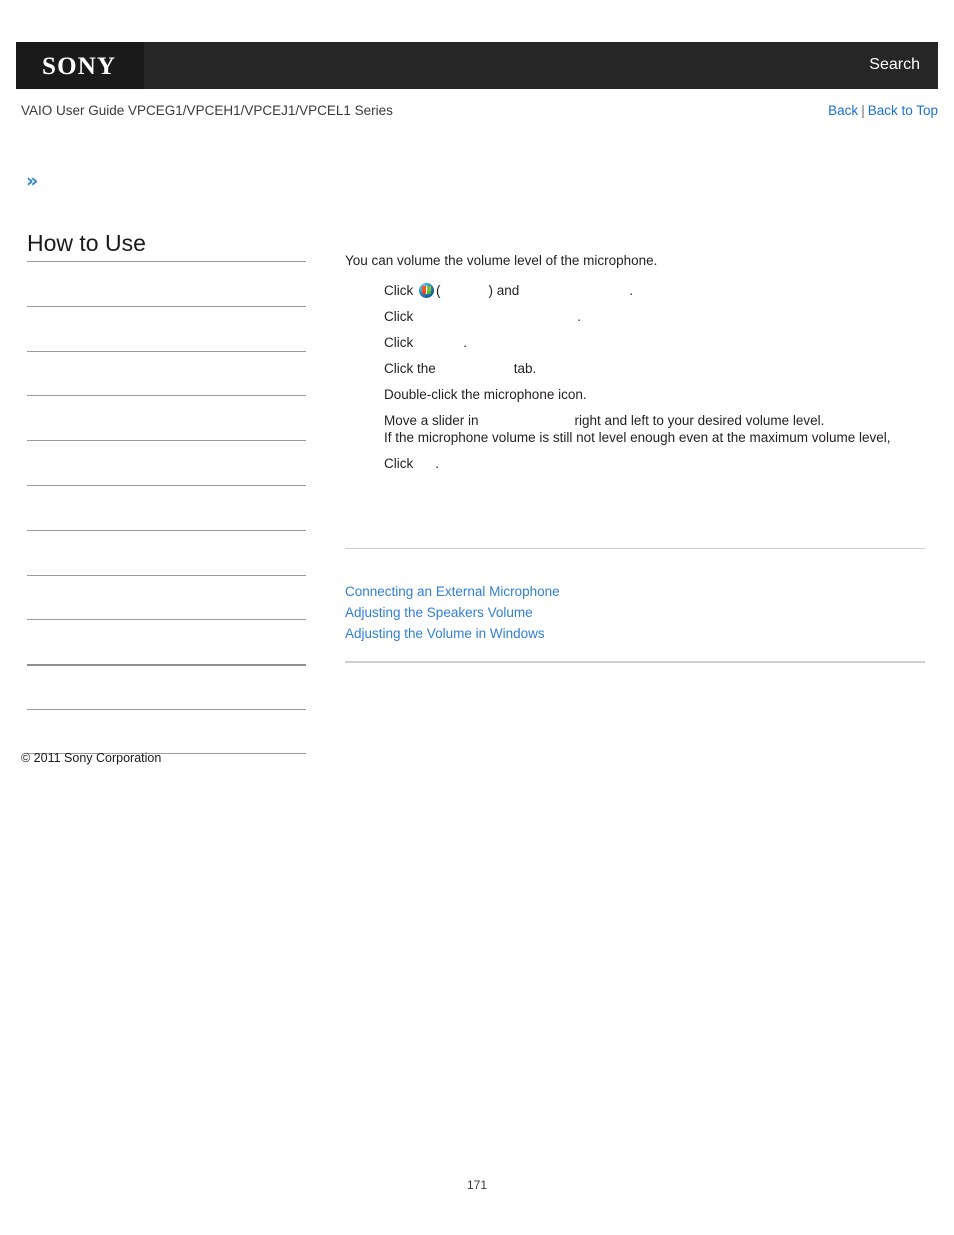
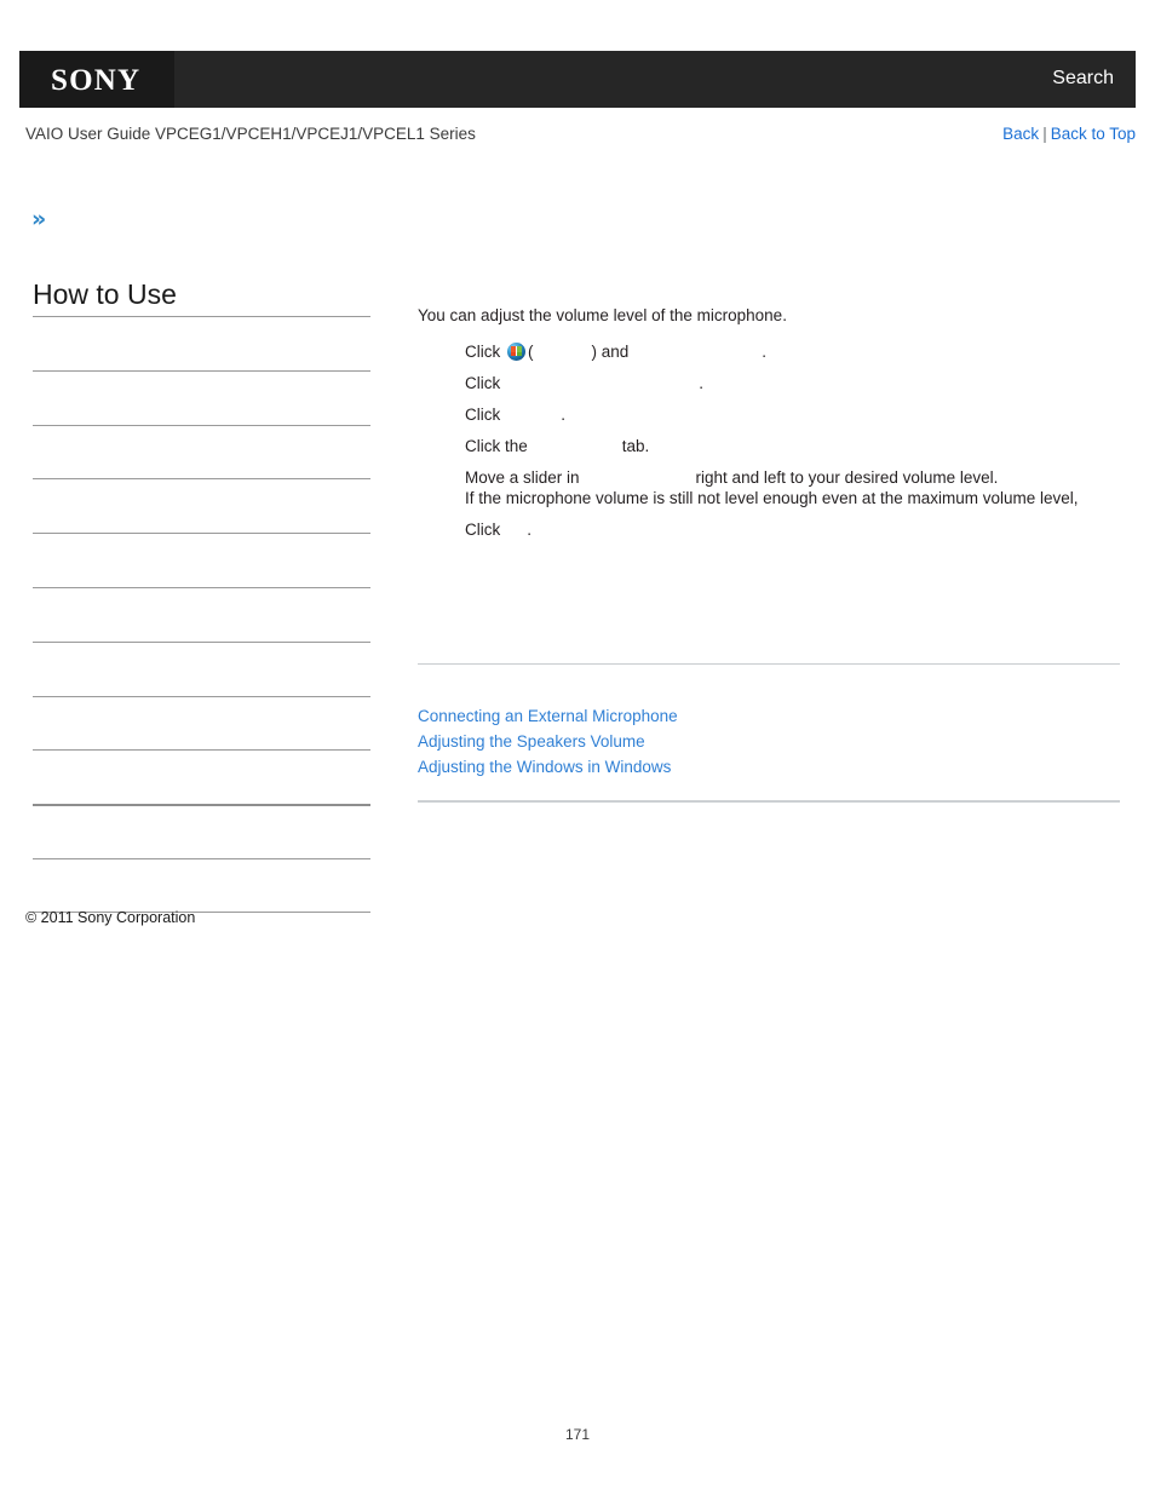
  SONY
  Search
  VAIO User Guide VPCEG1/VPCEH1/VPCEJ1/VPCEL1 Series
  Back | Back to Top
  »
  How to Use
  © 2011 Sony Corporation
- You can volume the volume level of the microphone.
+ You can adjust the volume level of the microphone.
  Click ( ) and .
  Click .
  Click .
  Click the tab.
- Double-click the microphone icon.
  Move a slider in right and left to your desired volume level.
  If the microphone volume is still not level enough even at the maximum volume level,
  Click .
  Connecting an External Microphone
  Adjusting the Speakers Volume
- Adjusting the Volume in Windows
+ Adjusting the Windows in Windows
  171
